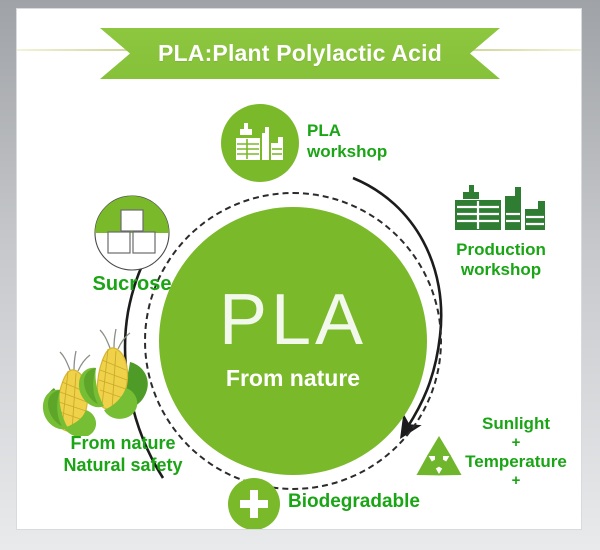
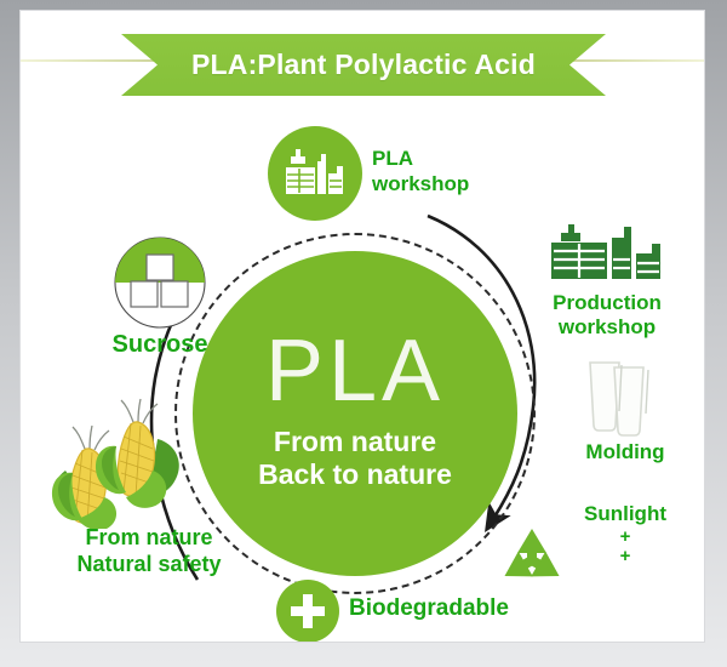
  PLA:Plant Polylactic Acid
  PLA
  From nature
+ Back to nature
  PLA
  workshop
  Production
  workshop
+ Molding
  Sunlight
  +
- Temperature
  +
  Biodegradable
  From nature
  Natural safety
  Sucrose
